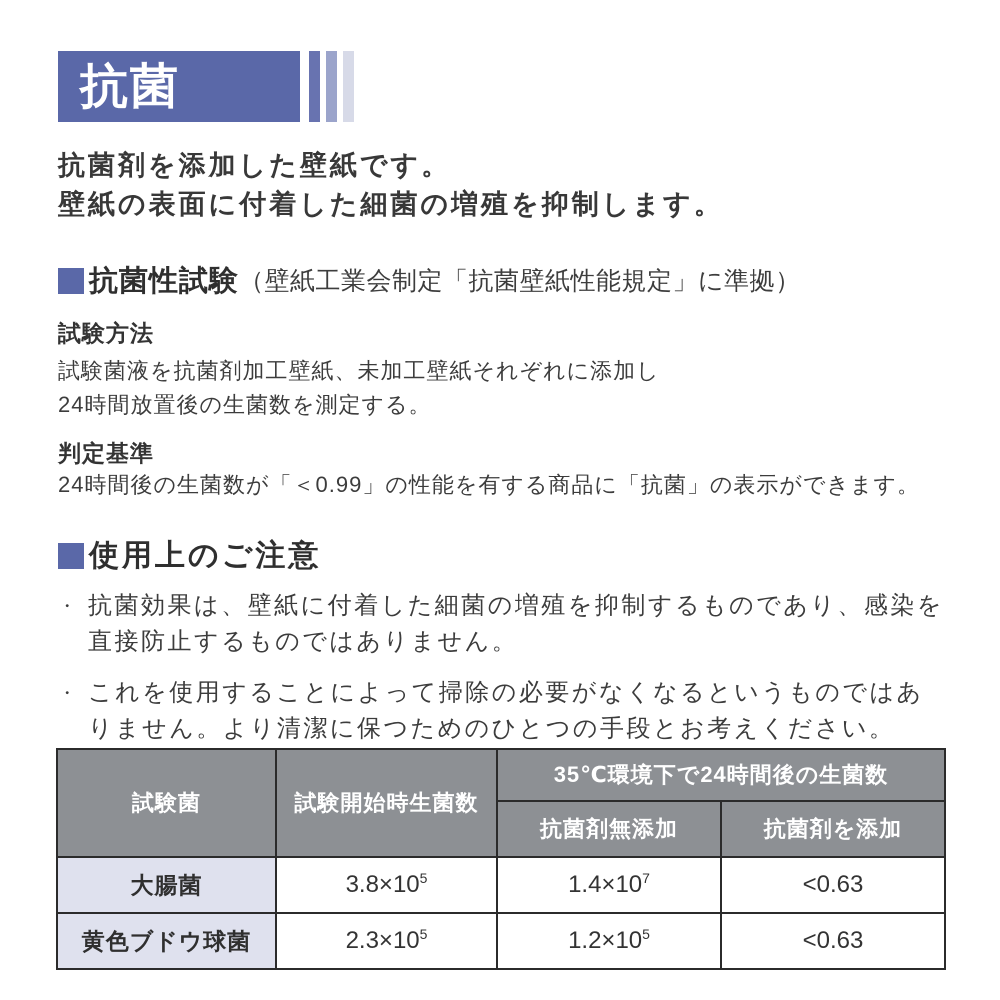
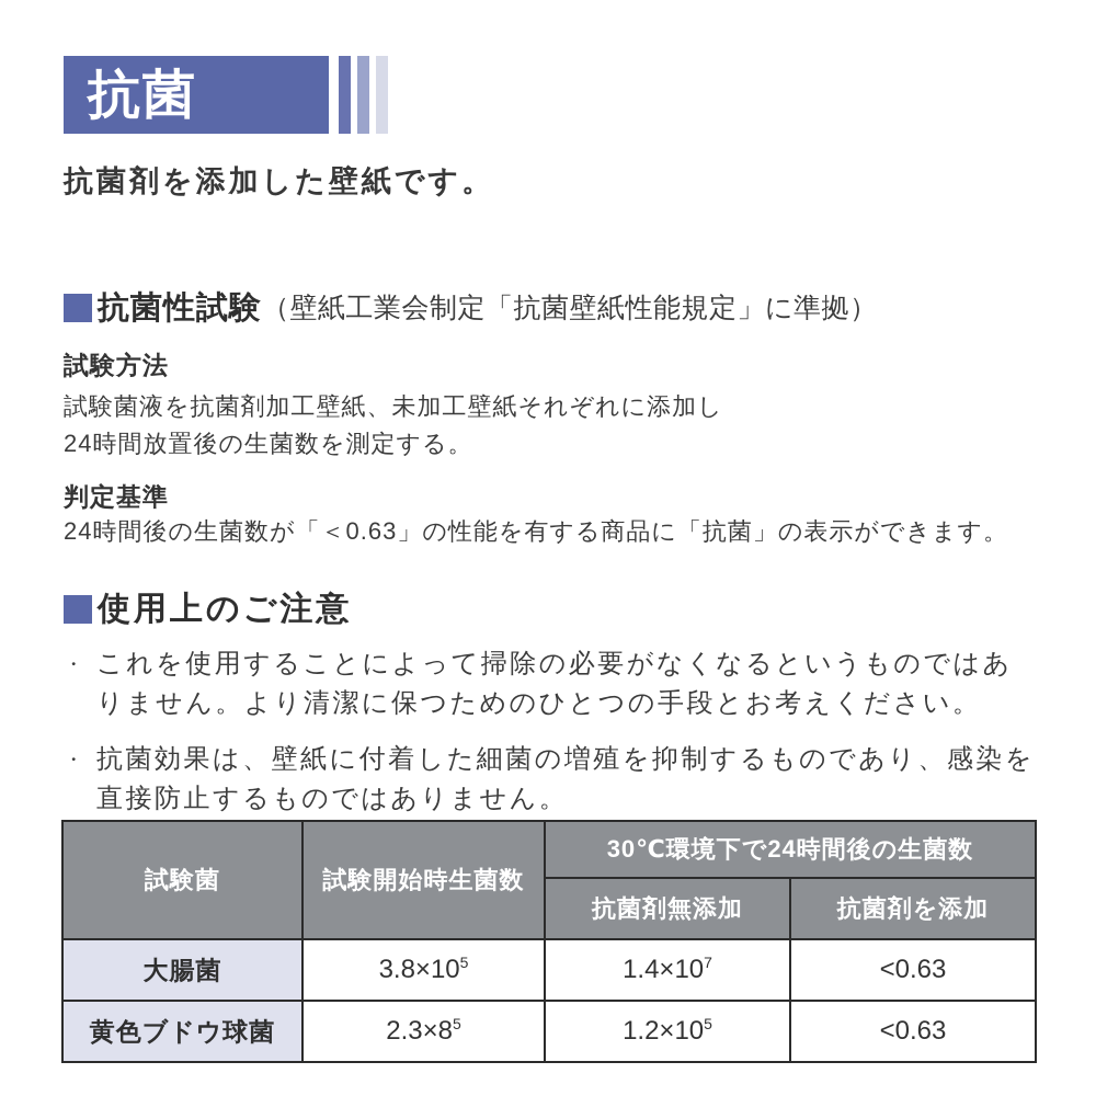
  抗菌
  抗菌剤を添加した壁紙です。
- 壁紙の表面に付着した細菌の増殖を抑制します。
  抗菌性試験
  （壁紙工業会制定「抗菌壁紙性能規定」に準拠）
  試験方法
  試験菌液を抗菌剤加工壁紙、未加工壁紙それぞれに添加し
  24時間放置後の生菌数を測定する。
  判定基準
- 24時間後の生菌数が「＜0.99」の性能を有する商品に「抗菌」の表示ができます。
+ 24時間後の生菌数が「＜0.63」の性能を有する商品に「抗菌」の表示ができます。
  使用上のご注意
  ・
- 抗菌効果は、壁紙に付着した細菌の増殖を抑制するものであり、感染を直接防止するものではありません。
+ これを使用することによって掃除の必要がなくなるというものではありません。より清潔に保つためのひとつの手段とお考えください。
  ・
- これを使用することによって掃除の必要がなくなるというものではありません。より清潔に保つためのひとつの手段とお考えください。
+ 抗菌効果は、壁紙に付着した細菌の増殖を抑制するものであり、感染を直接防止するものではありません。
- 試験菌	試験開始時生菌数	35℃環境下で24時間後の生菌数
+ 試験菌	試験開始時生菌数	30℃環境下で24時間後の生菌数
  抗菌剤無添加	抗菌剤を添加
  大腸菌	3.8×105	1.4×107	<0.63
- 黄色ブドウ球菌	2.3×105	1.2×105	<0.63
+ 黄色ブドウ球菌	2.3×85	1.2×105	<0.63
